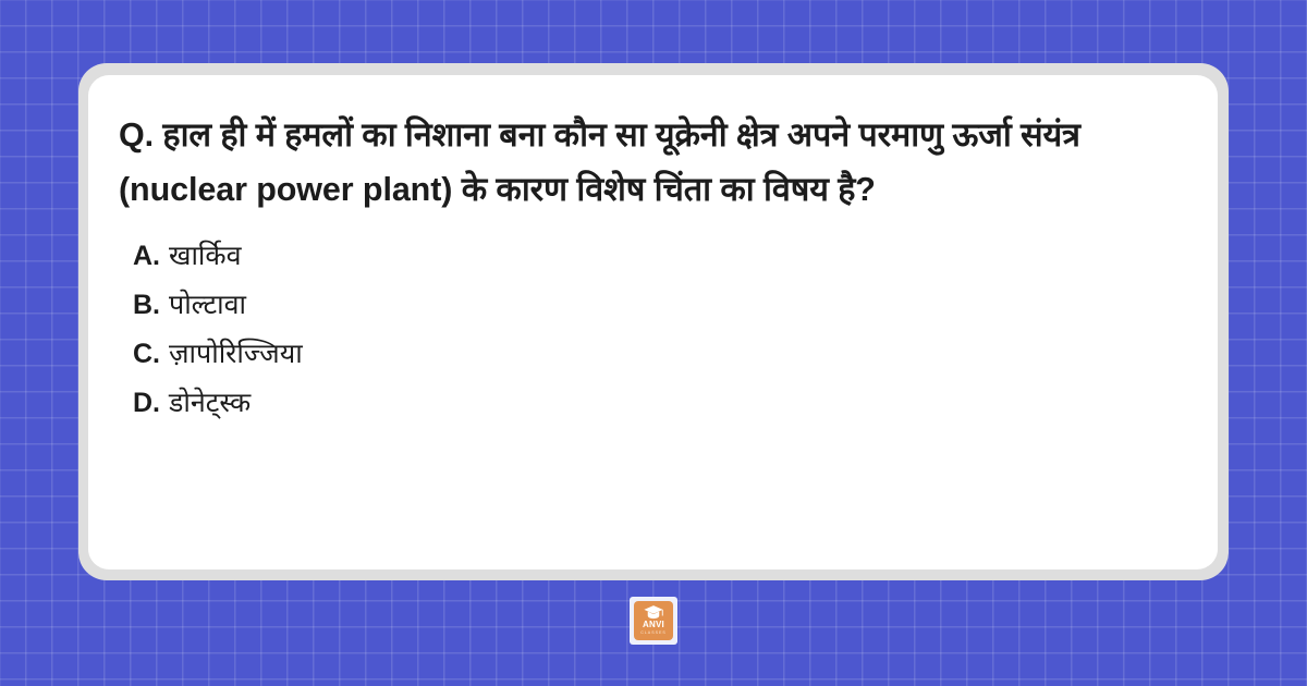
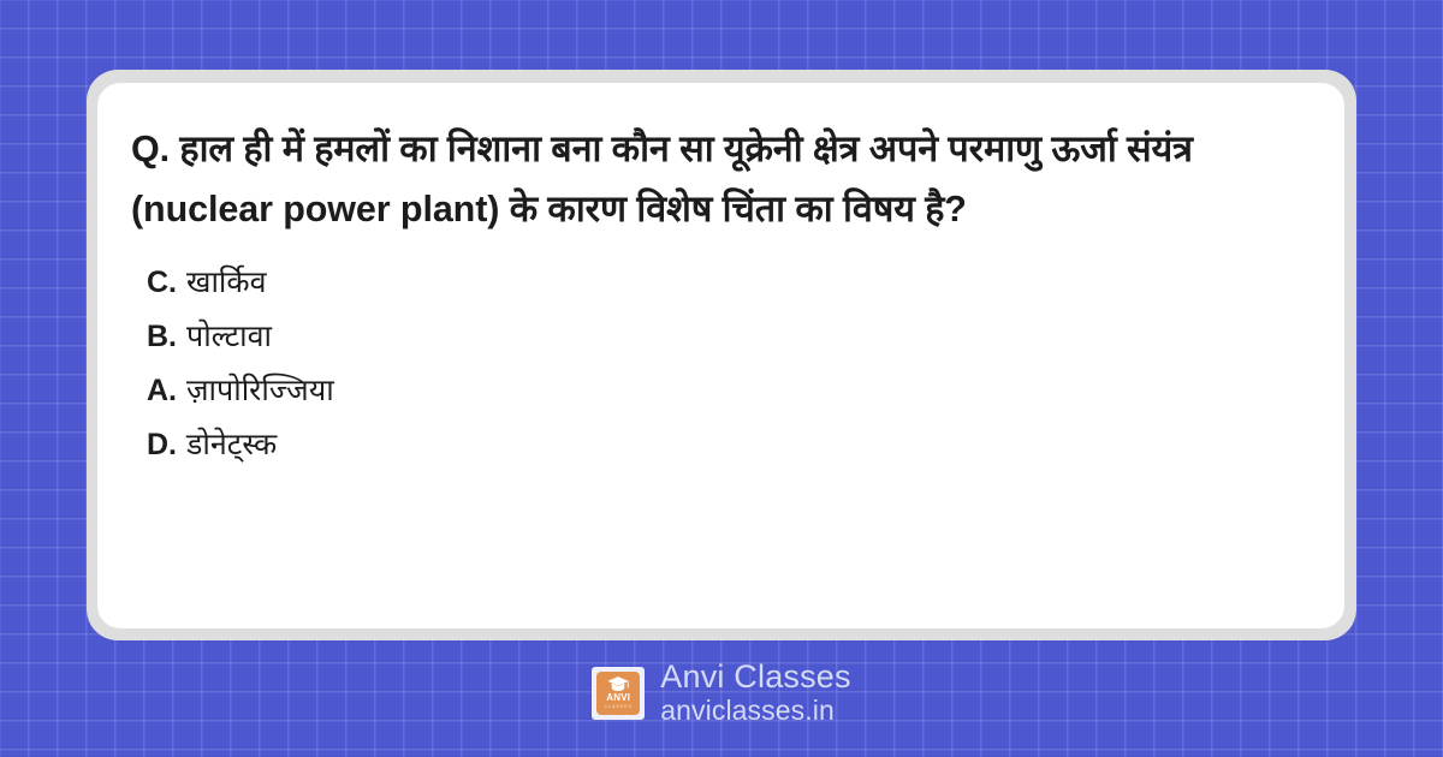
  Q. हाल ही में हमलों का निशाना बना कौन सा यूक्रेनी क्षेत्र अपने परमाणु ऊर्जा संयंत्र (nuclear power plant) के कारण विशेष चिंता का विषय है?
- A.
+ C.
  खार्किव
  B.
  पोल्टावा
- C.
+ A.
  ज़ापोरिज्जिया
  D.
  डोनेट्स्क
  ANVI
+ Anvi Classes
+ anviclasses.in
